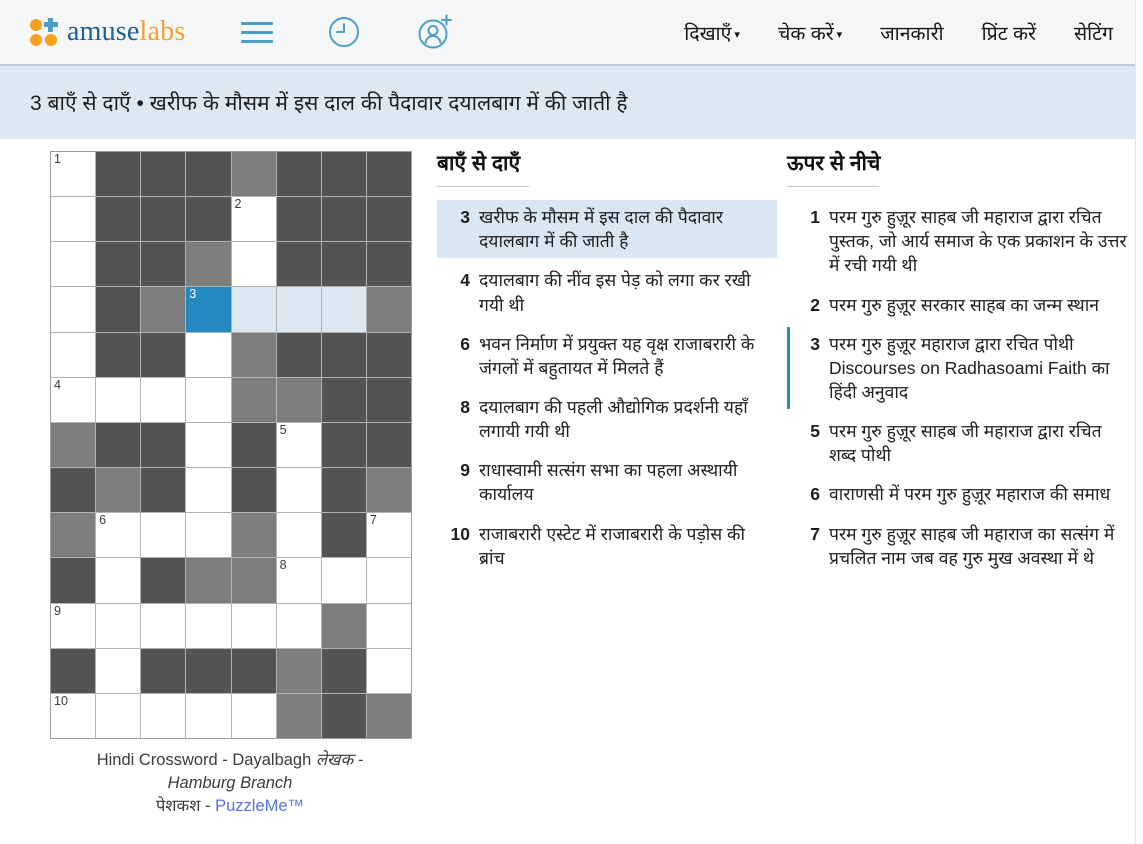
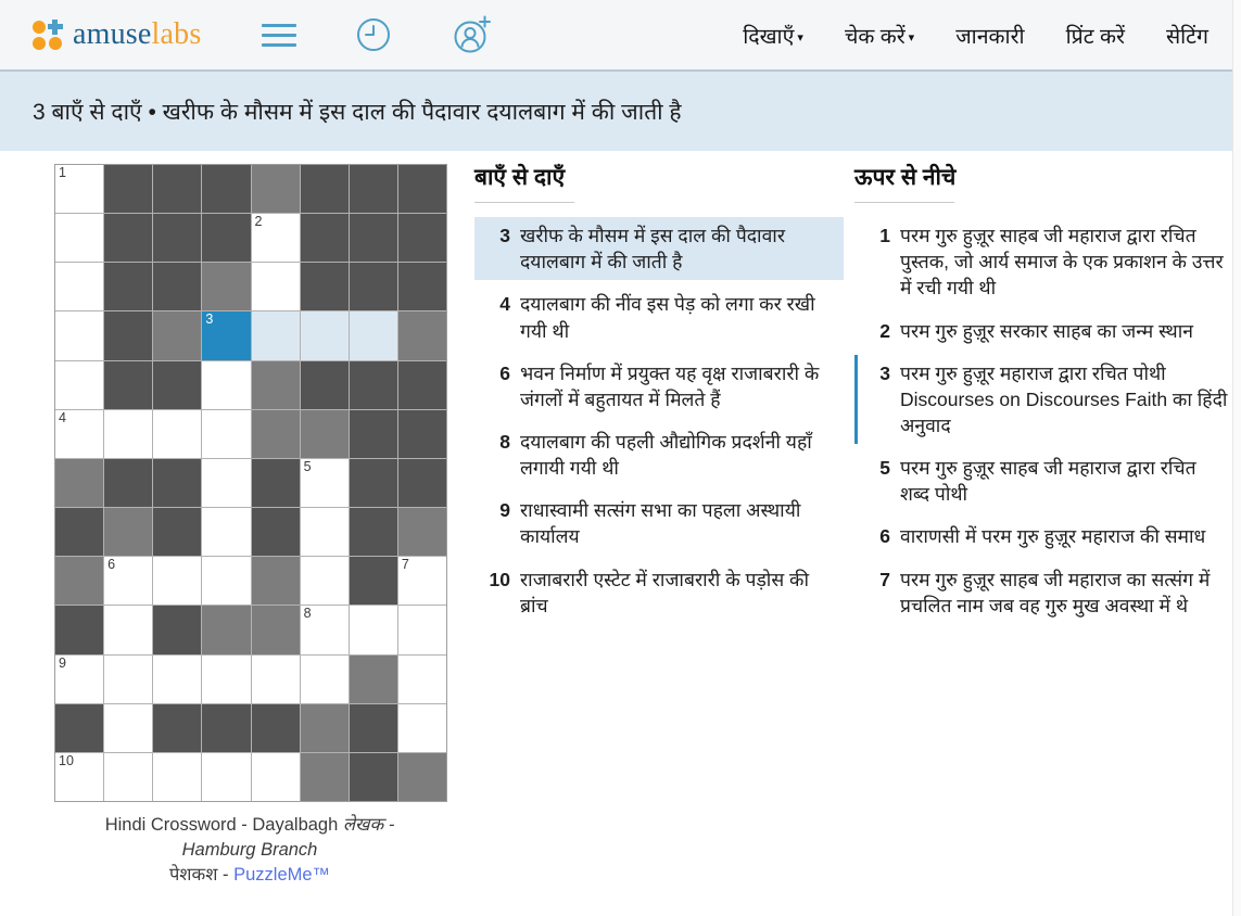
  amuselabs
  दिखाएँ ▾
  चेक करें ▾
  जानकारी
  प्रिंट करें
  सेटिंग
  3 बाएँ से दाएँ • खरीफ के मौसम में इस दाल की पैदावार दयालबाग में की जाती है
  1
  2
  3
  4
  5
  6
  7
  8
  9
  10
  Hindi Crossword - Dayalbagh लेखक -
  Hamburg Branch
  पेशकश - PuzzleMe™
  बाएँ से दाएँ
  3
  खरीफ के मौसम में इस दाल की पैदावार दयालबाग में की जाती है
  4
  दयालबाग की नींव इस पेड़ को लगा कर रखी गयी थी
  6
  भवन निर्माण में प्रयुक्त यह वृक्ष राजाबरारी के जंगलों में बहुतायत में मिलते हैं
  8
  दयालबाग की पहली औद्योगिक प्रदर्शनी यहाँ लगायी गयी थी
  9
  राधास्वामी सत्संग सभा का पहला अस्थायी कार्यालय
  10
  राजाबरारी एस्टेट में राजाबरारी के पड़ोस की ब्रांच
  ऊपर से नीचे
  1
  परम गुरु हुज़ूर साहब जी महाराज द्वारा रचित पुस्तक, जो आर्य समाज के एक प्रकाशन के उत्तर में रची गयी थी
  2
  परम गुरु हुज़ूर सरकार साहब का जन्म स्थान
  3
- परम गुरु हुज़ूर महाराज द्वारा रचित पोथी Discourses on Radhasoami Faith का हिंदी अनुवाद
+ परम गुरु हुज़ूर महाराज द्वारा रचित पोथी Discourses on Discourses Faith का हिंदी अनुवाद
  5
  परम गुरु हुज़ूर साहब जी महाराज द्वारा रचित शब्द पोथी
  6
  वाराणसी में परम गुरु हुज़ूर महाराज की समाध
  7
  परम गुरु हुज़ूर साहब जी महाराज का सत्संग में प्रचलित नाम जब वह गुरु मुख अवस्था में थे
